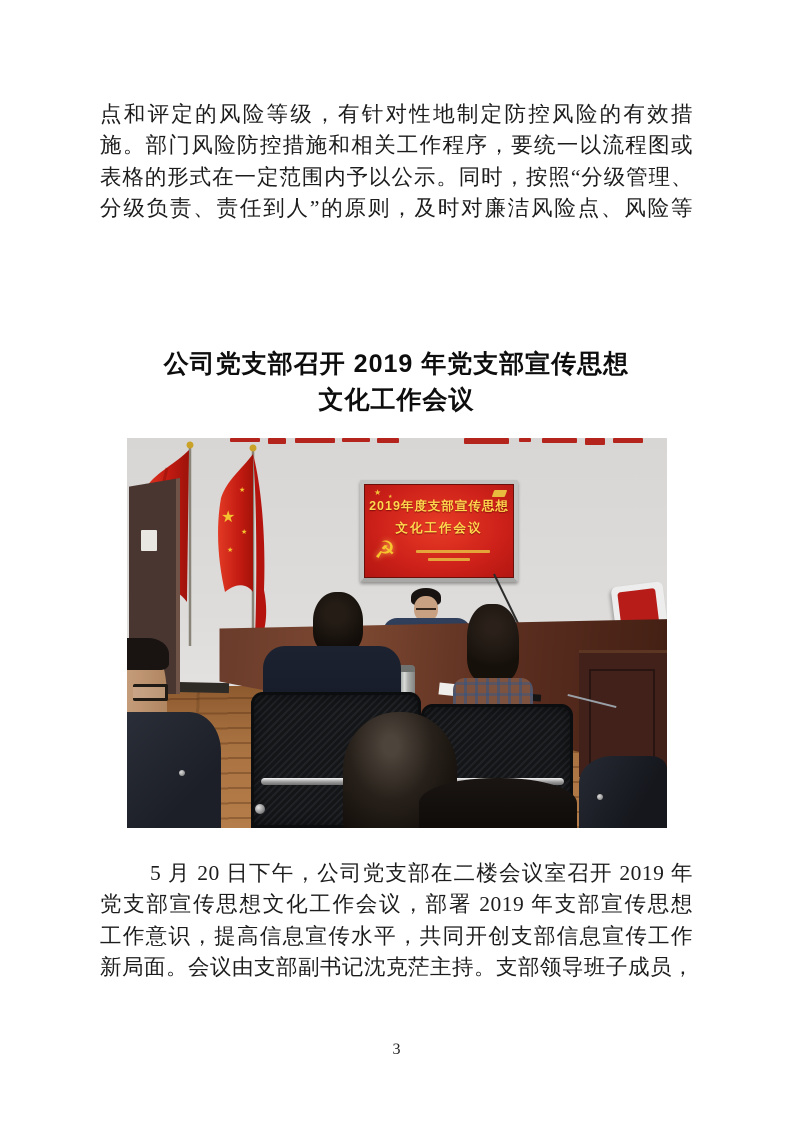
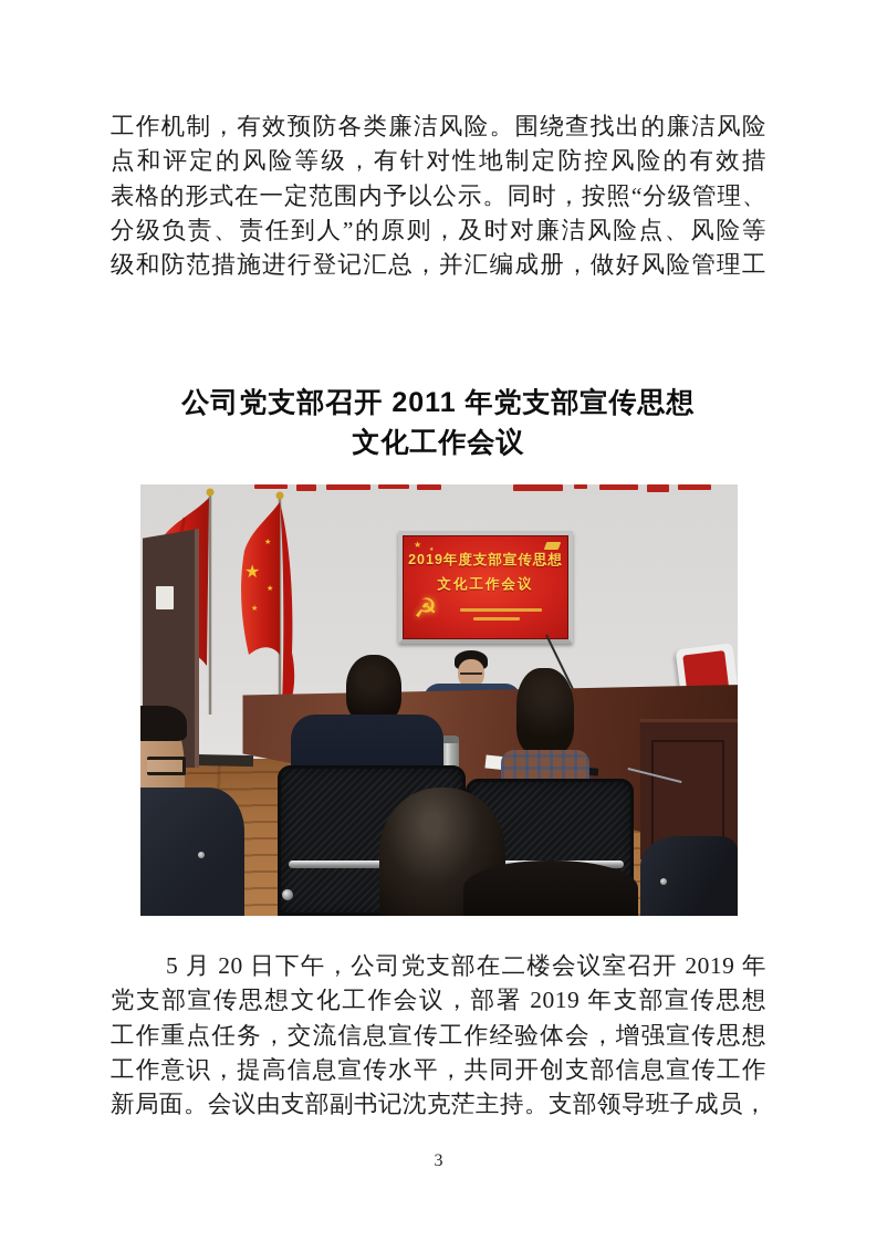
+ 工作机制，有效预防各类廉洁风险。围绕查找出的廉洁风险
  点和评定的风险等级，有针对性地制定防控风险的有效措
- 施。部门风险防控措施和相关工作程序，要统一以流程图或
  表格的形式在一定范围内予以公示。同时，按照“分级管理、
  分级负责、责任到人”的原则，及时对廉洁风险点、风险等
+ 级和防范措施进行登记汇总，并汇编成册，做好风险管理工
- 公司党支部召开 2019 年党支部宣传思想
+ 公司党支部召开 2011 年党支部宣传思想
  文化工作会议
  ★
  ★
  ★
  ★
  ★
  2019年度支部宣传思想
  文化工作会议
  ☭
  5 月 20 日下午，公司党支部在二楼会议室召开 2019 年
  党支部宣传思想文化工作会议，部署 2019 年支部宣传思想
+ 工作重点任务，交流信息宣传工作经验体会，增强宣传思想
  工作意识，提高信息宣传水平，共同开创支部信息宣传工作
  新局面。会议由支部副书记沈克茫主持。支部领导班子成员，
  3
